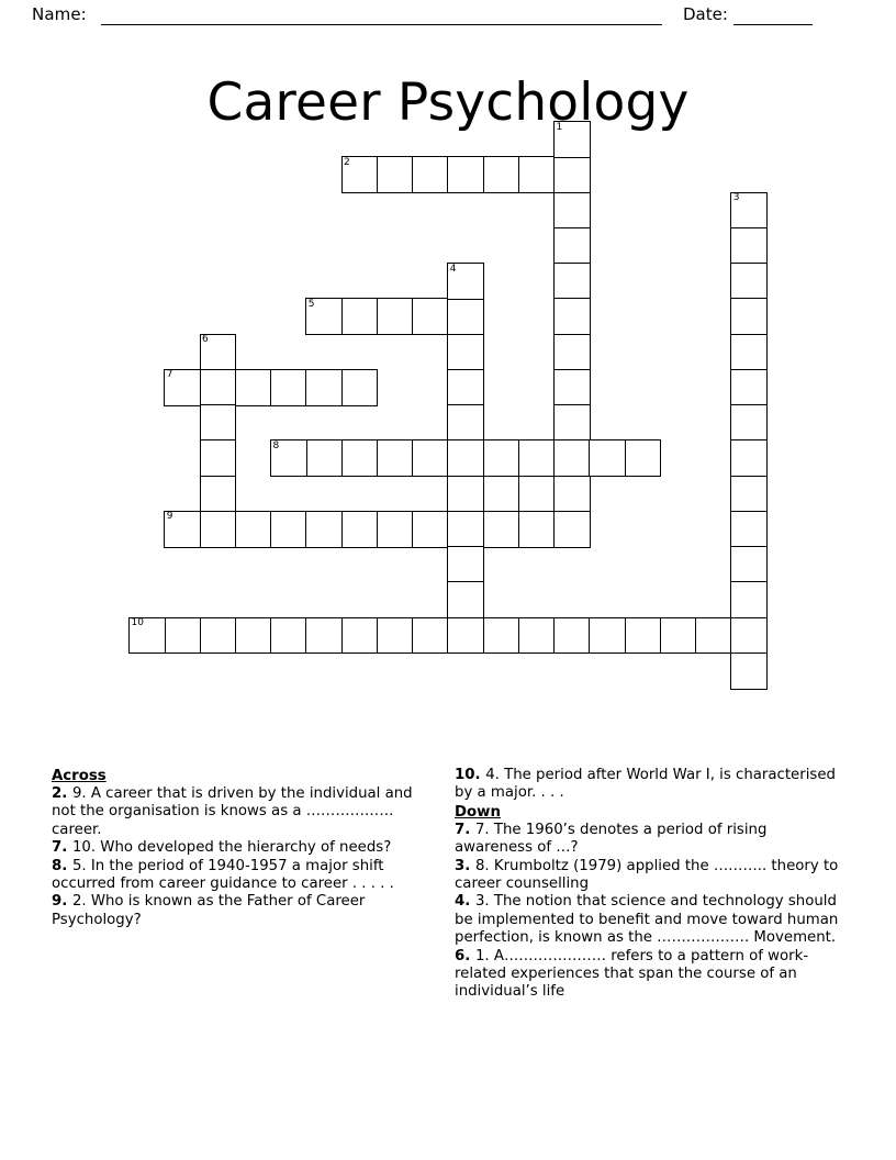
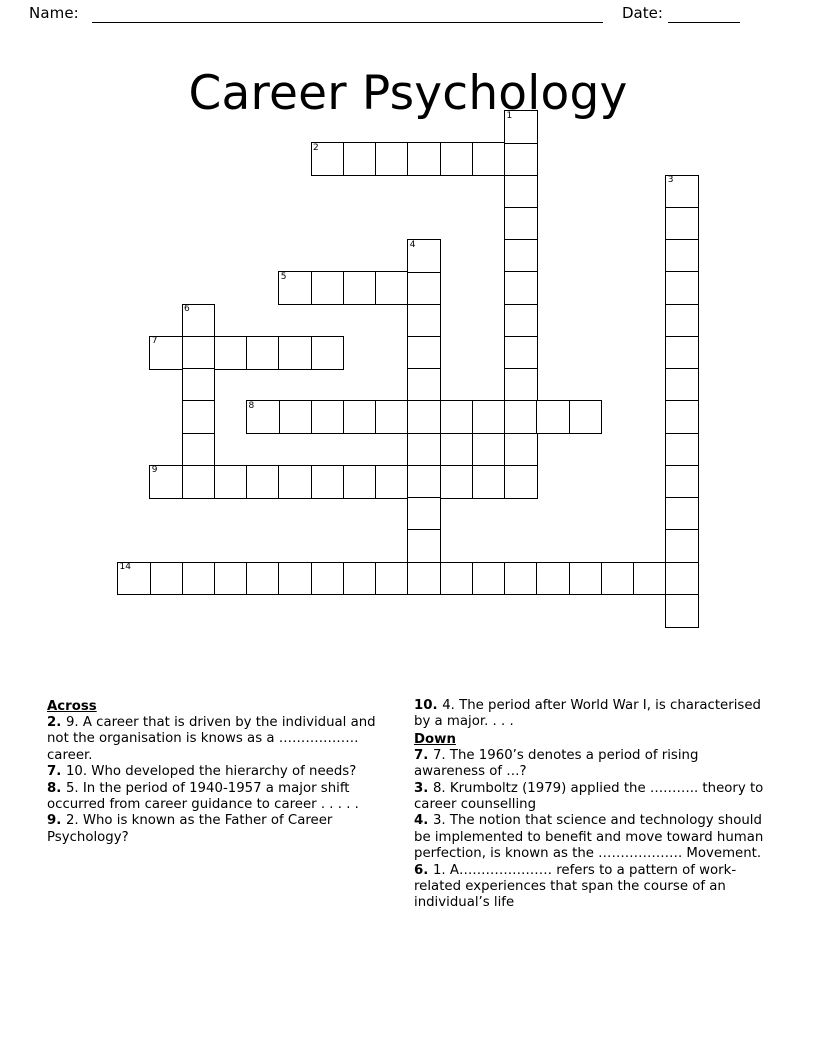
  Name:
  Date:
  Career Psychology
  1
  2
  3
  4
  5
  6
  7
  8
  9
- 10
+ 14
  Across
  2. 9. A career that is driven by the individual and not the organisation is knows as a ……………… career.
  7. 10. Who developed the hierarchy of needs?
  8. 5. In the period of 1940-1957 a major shift occurred from career guidance to career . . . . .
  9. 2. Who is known as the Father of Career Psychology?
  10. 4. The period after World War I, is characterised by a major. . . .
  Down
  7. 7. The 1960’s denotes a period of rising awareness of …?
  3. 8. Krumboltz (1979) applied the ……….. theory to career counselling
  4. 3. The notion that science and technology should be implemented to benefit and move toward human perfection, is known as the ………………. Movement.
  6. 1. A………………… refers to a pattern of work-related experiences that span the course of an individual’s life
